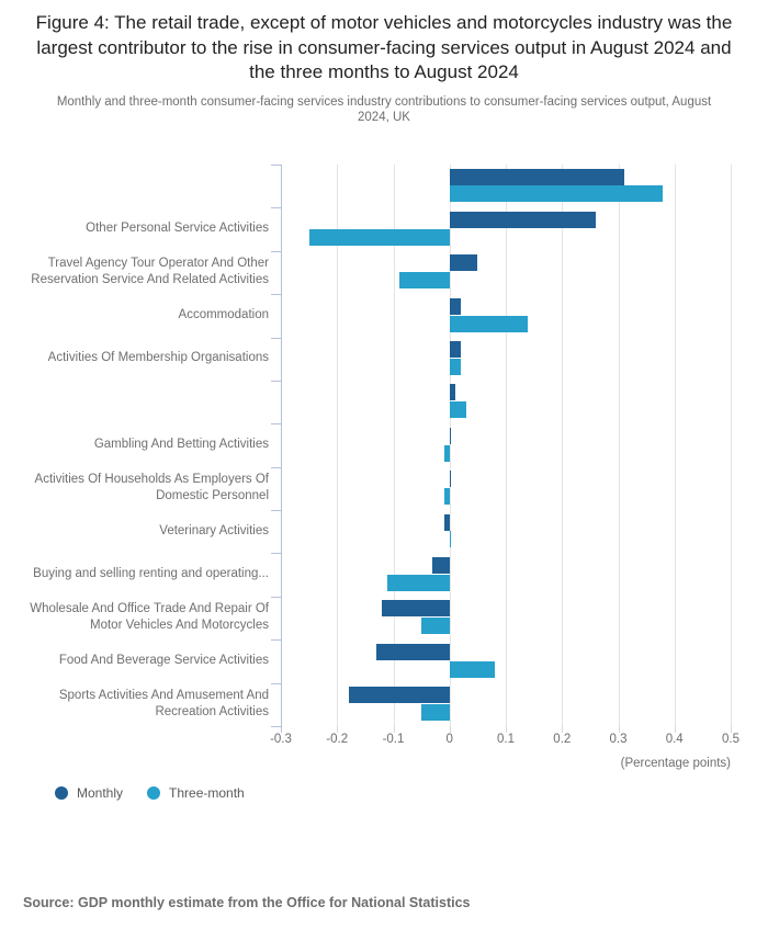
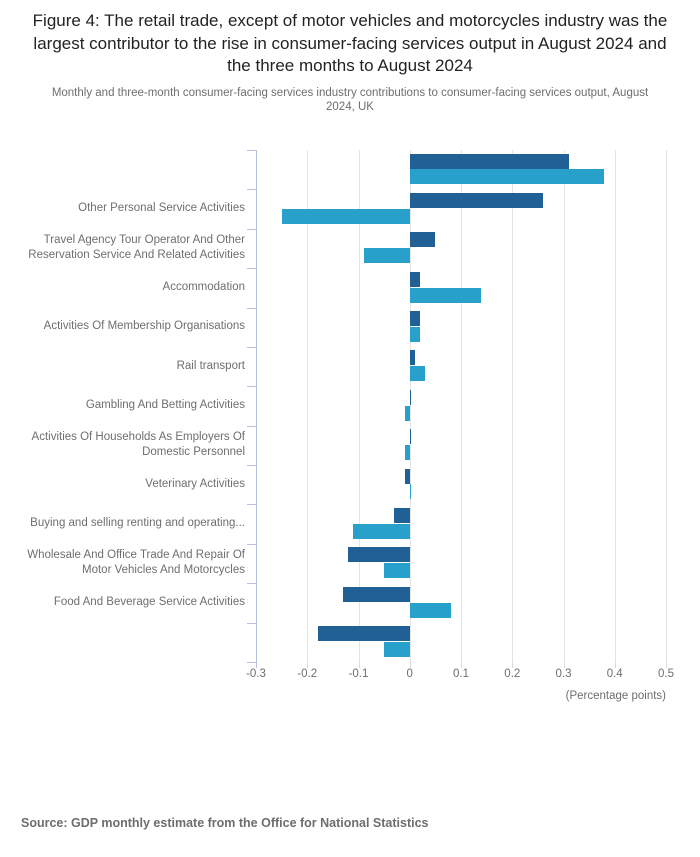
  Figure 4: The retail trade, except of motor vehicles and motorcycles industry was the largest contributor to the rise in consumer-facing services output in August 2024 and the three months to August 2024
  Monthly and three-month consumer-facing services industry contributions to consumer-facing services output, August 2024, UK
  Other Personal Service Activities
  Travel Agency Tour Operator And Other Reservation Service And Related Activities
  Accommodation
  Activities Of Membership Organisations
+ Rail transport
  Gambling And Betting Activities
  Activities Of Households As Employers Of Domestic Personnel
  Veterinary Activities
  Buying and selling renting and operating...
  Wholesale And Office Trade And Repair Of Motor Vehicles And Motorcycles
  Food And Beverage Service Activities
- Sports Activities And Amusement And Recreation Activities
  -0.3
  -0.2
  -0.1
  0
  0.1
  0.2
  0.3
  0.4
  0.5
  (Percentage points)
- Monthly
- Three-month
  Source: GDP monthly estimate from the Office for National Statistics
